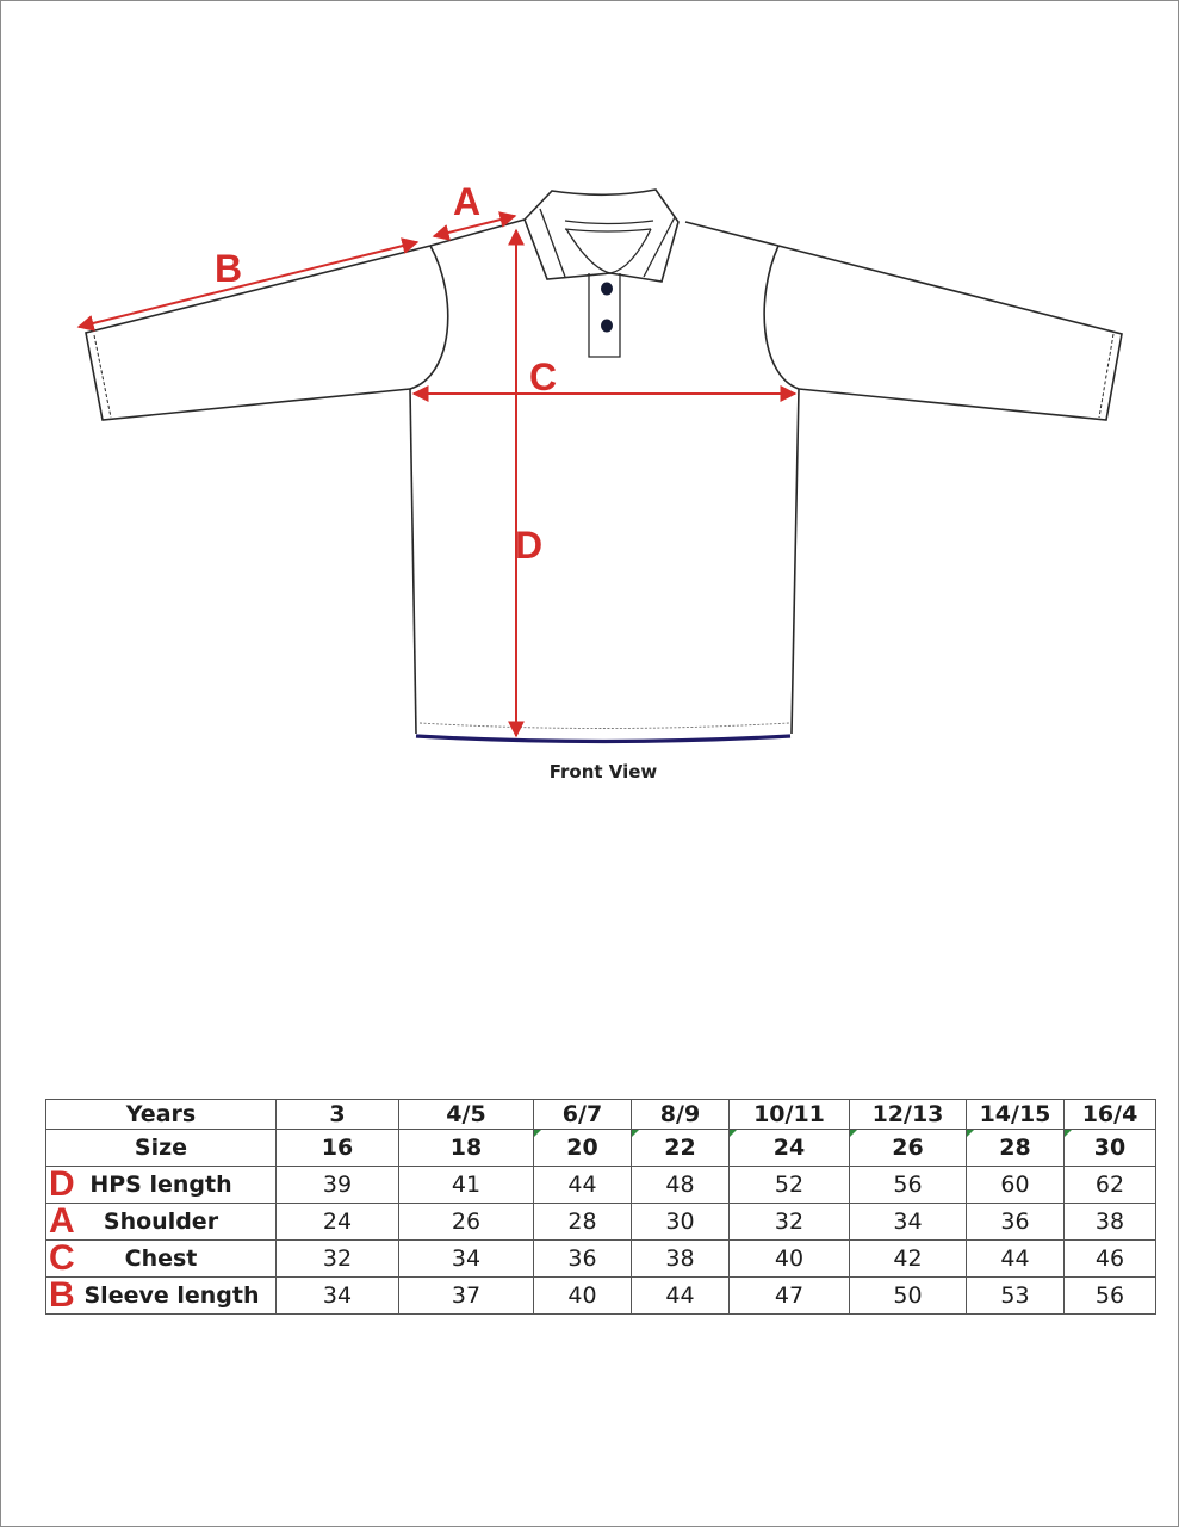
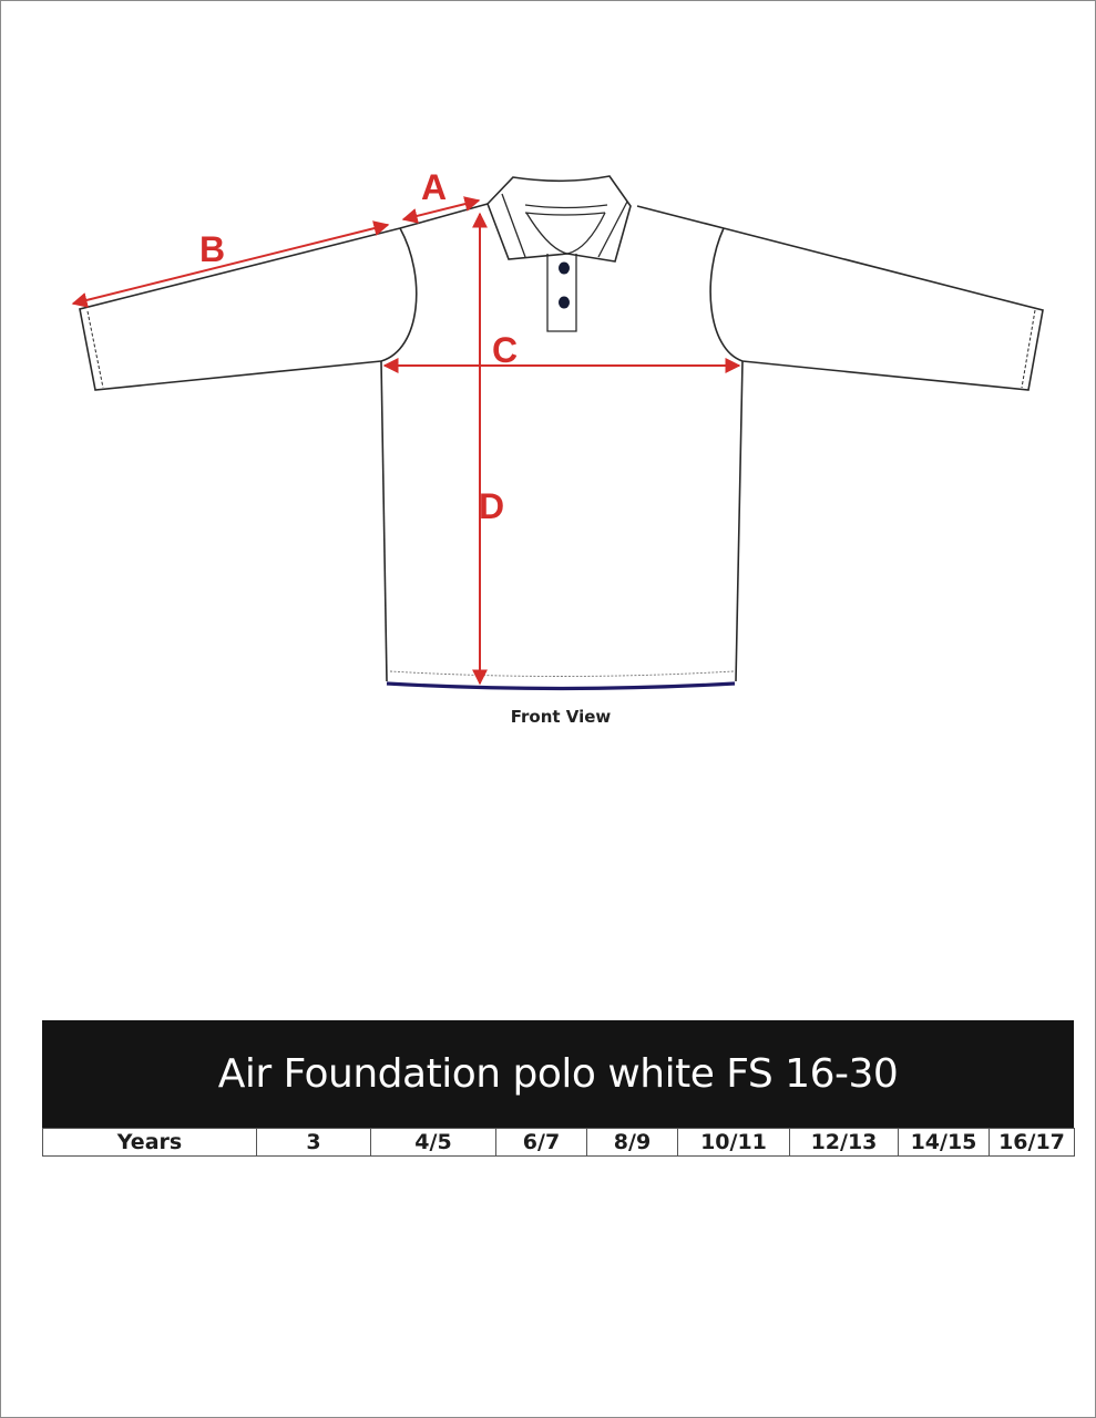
  A
  B
  C
  D
  Front View
+ Air Foundation polo white FS 16-30
- Years	3	4/5	6/7	8/9	10/11	12/13	14/15	16/4
+ Years	3	4/5	6/7	8/9	10/11	12/13	14/15	16/17
- Size	16	18	20	22	24	26	28	30
- D HPS length	39	41	44	48	52	56	60	62
- A Shoulder	24	26	28	30	32	34	36	38
- C Chest	32	34	36	38	40	42	44	46
- B Sleeve length	34	37	40	44	47	50	53	56
